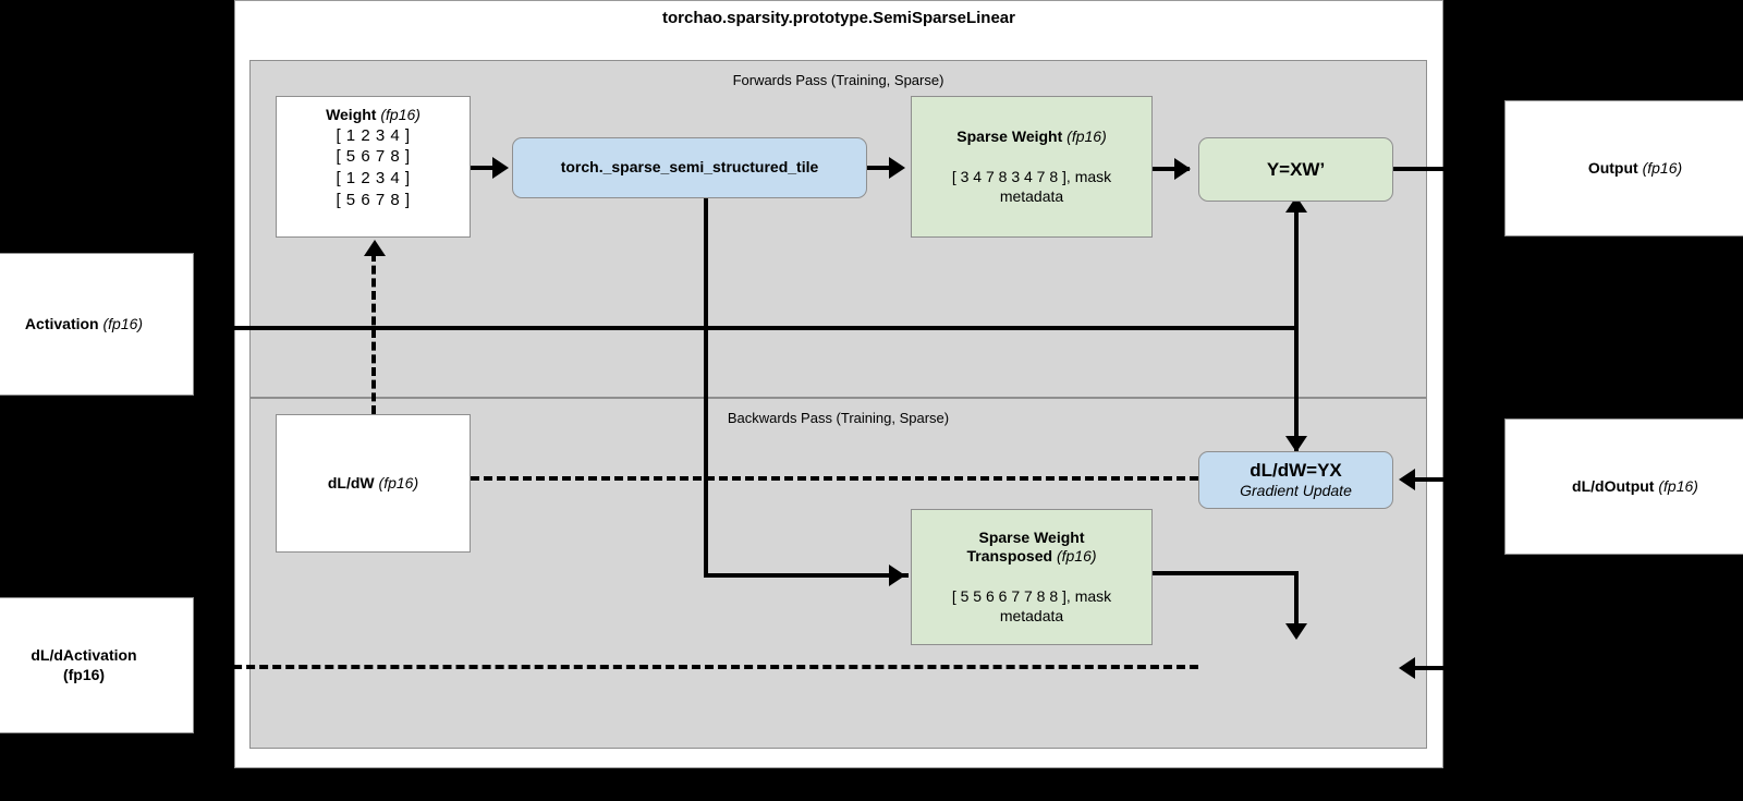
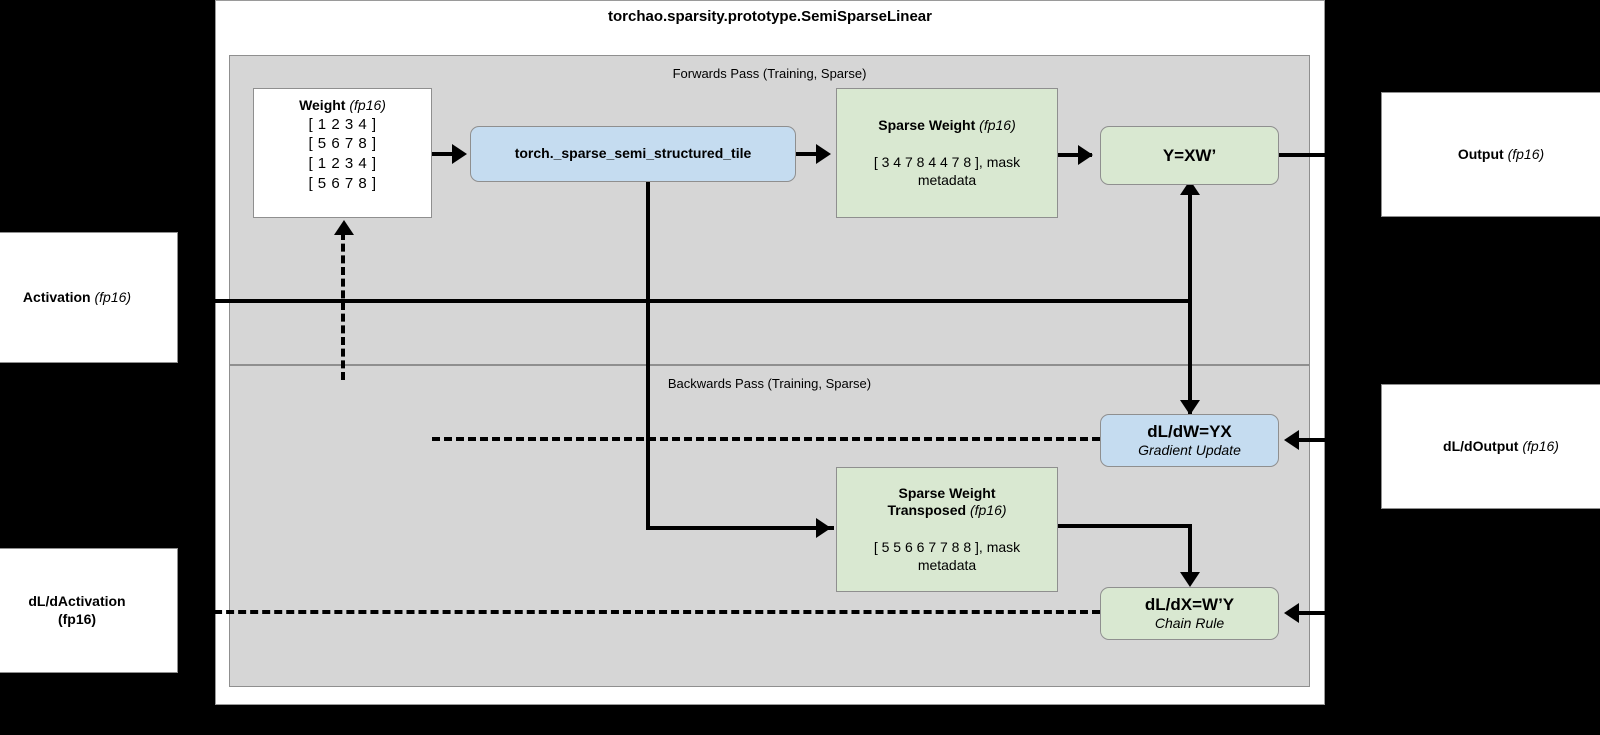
  torchao.sparsity.prototype.SemiSparseLinear
  Forwards Pass (Training, Sparse)
  Backwards Pass (Training, Sparse)
  Weight (fp16)
  [ 1 2 3 4 ]
  [ 5 6 7 8 ]
  [ 1 2 3 4 ]
  [ 5 6 7 8 ]
  torch._sparse_semi_structured_tile
  Sparse Weight (fp16)
- [ 3 4 7 8 3 4 7 8 ], mask
+ [ 3 4 7 8 4 4 7 8 ], mask
  metadata
  Y=XW’
  Output (fp16)
  Activation (fp16)
- dL/dW (fp16)
  Sparse Weight
  Transposed (fp16)
  [ 5 5 6 6 7 7 8 8 ], mask
  metadata
  dL/dW=YX
  Gradient Update
+ dL/dX=W’Y
+ Chain Rule
  dL/dOutput (fp16)
  dL/dActivation
  (fp16)
